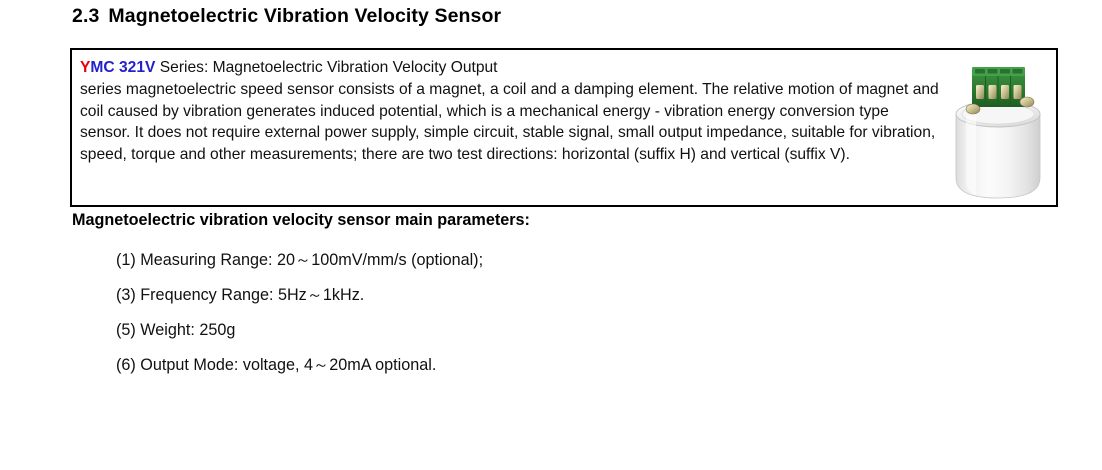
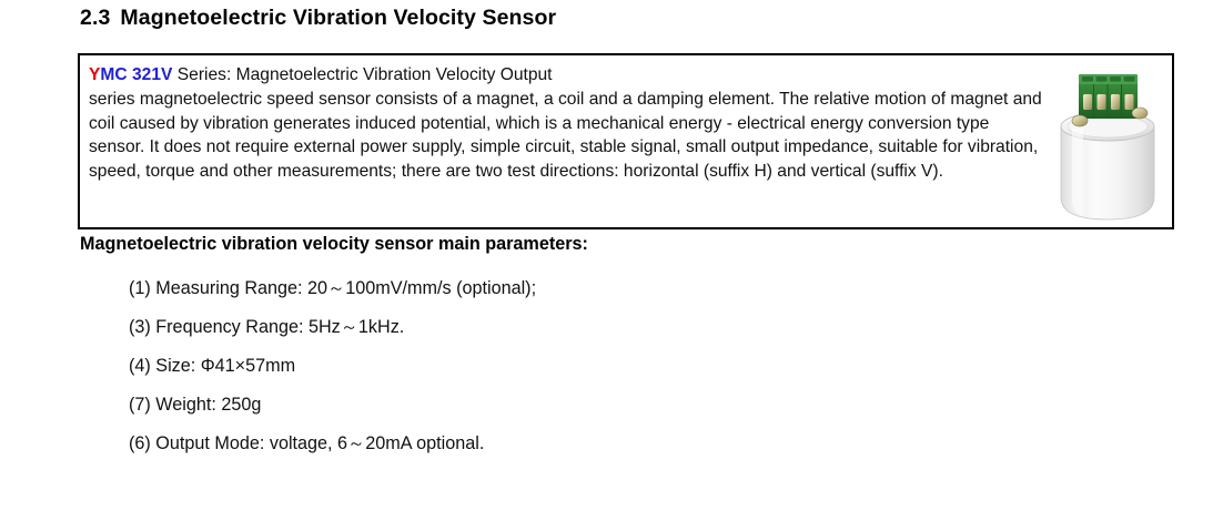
  2.3 Magnetoelectric Vibration Velocity Sensor
  YMC 321V Series: Magnetoelectric Vibration Velocity Output
- series magnetoelectric speed sensor consists of a magnet, a coil and a damping element. The relative motion of magnet and coil caused by vibration generates induced potential, which is a mechanical energy - vibration energy conversion type sensor. It does not require external power supply, simple circuit, stable signal, small output impedance, suitable for vibration, speed, torque and other measurements; there are two test directions: horizontal (suffix H) and vertical (suffix V).
+ series magnetoelectric speed sensor consists of a magnet, a coil and a damping element. The relative motion of magnet and coil caused by vibration generates induced potential, which is a mechanical energy - electrical energy conversion type sensor. It does not require external power supply, simple circuit, stable signal, small output impedance, suitable for vibration, speed, torque and other measurements; there are two test directions: horizontal (suffix H) and vertical (suffix V).
  Magnetoelectric vibration velocity sensor main parameters:
  (1) Measuring Range: 20～100mV/mm/s (optional);
  (3) Frequency Range: 5Hz～1kHz.
+ (4) Size: Φ41×57mm
- (5) Weight: 250g
+ (7) Weight: 250g
- (6) Output Mode: voltage, 4～20mA optional.
+ (6) Output Mode: voltage, 6～20mA optional.
